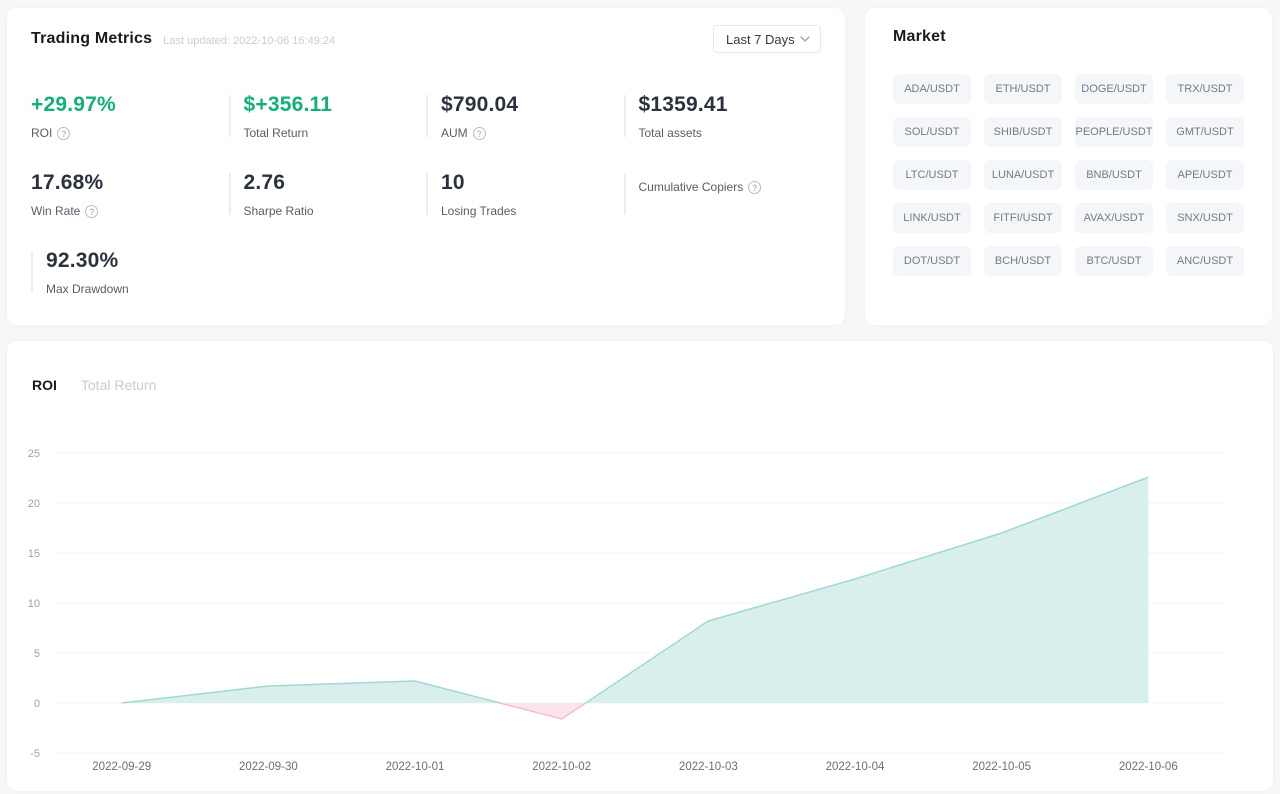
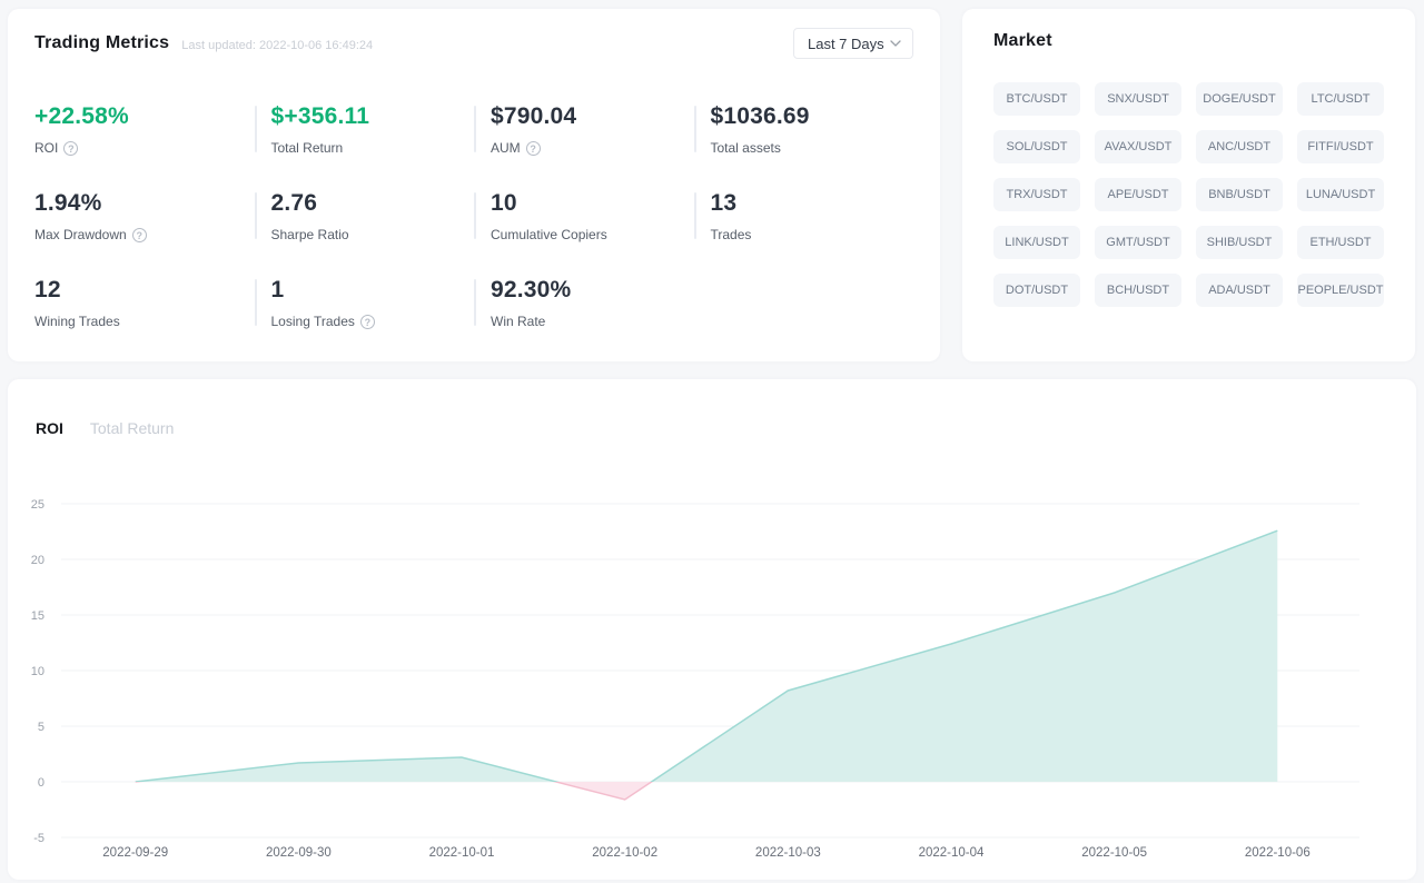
  Trading Metrics
  Last updated: 2022-10-06 16:49:24
  Last 7 Days
- +29.97%
+ +22.58%
  ROI
  ?
  $+356.11
  Total Return
  $790.04
  AUM
  ?
- $1359.41
+ $1036.69
  Total assets
- 17.68%
+ 1.94%
- Win Rate
+ Max Drawdown
  ?
  2.76
  Sharpe Ratio
  10
- Losing Trades
+ Cumulative Copiers
+ 13
+ Trades
+ 12
+ Wining Trades
+ 1
- Cumulative Copiers
+ Losing Trades
  ?
  92.30%
- Max Drawdown
+ Win Rate
  Market
- ADA/USDT
+ BTC/USDT
- ETH/USDT
+ SNX/USDT
  DOGE/USDT
- TRX/USDT
+ LTC/USDT
  SOL/USDT
- SHIB/USDT
+ AVAX/USDT
- PEOPLE/USDT
+ ANC/USDT
- GMT/USDT
+ FITFI/USDT
- LTC/USDT
+ TRX/USDT
- LUNA/USDT
+ APE/USDT
  BNB/USDT
- APE/USDT
+ LUNA/USDT
  LINK/USDT
- FITFI/USDT
+ GMT/USDT
- AVAX/USDT
+ SHIB/USDT
- SNX/USDT
+ ETH/USDT
  DOT/USDT
  BCH/USDT
- BTC/USDT
+ ADA/USDT
- ANC/USDT
+ PEOPLE/USDT
  ROI
  Total Return
  25
  20
  15
  10
  5
  0
  -5
  2022-09-29
  2022-09-30
  2022-10-01
  2022-10-02
  2022-10-03
  2022-10-04
  2022-10-05
  2022-10-06
